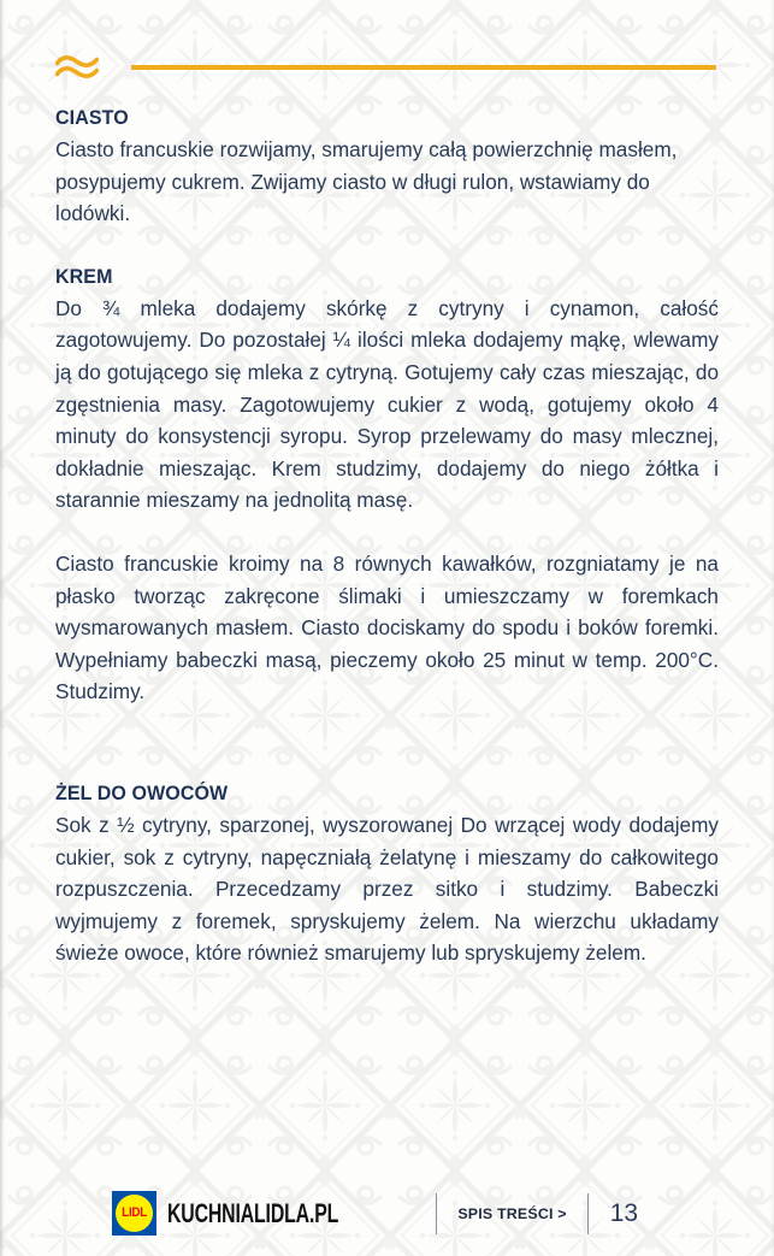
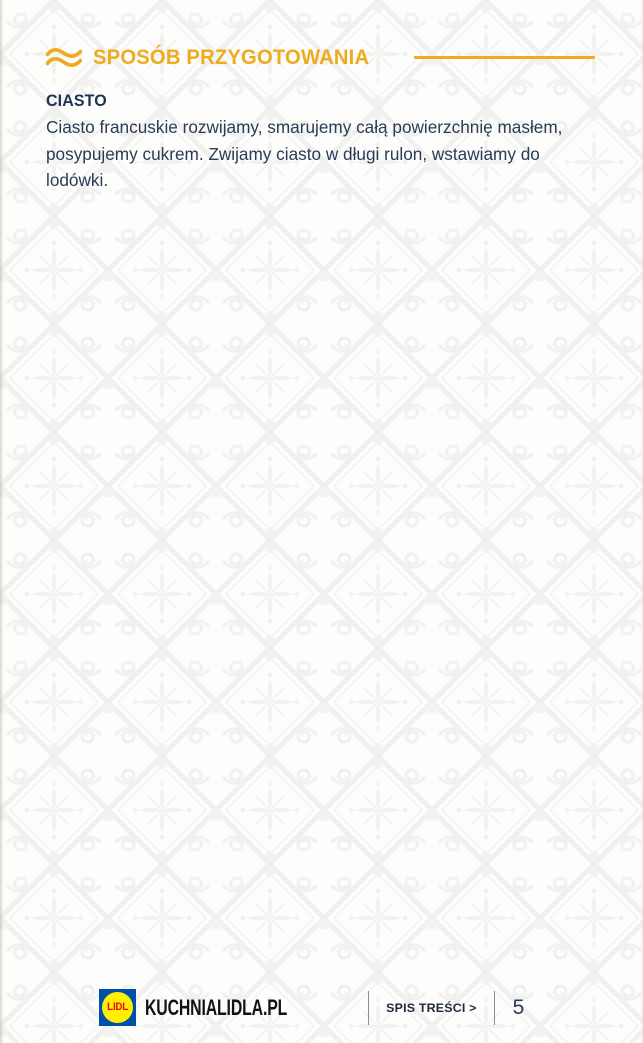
+ SPOSÓB PRZYGOTOWANIA
  CIASTO
  Ciasto francuskie rozwijamy, smarujemy całą powierzchnię masłem, posypujemy cukrem. Zwijamy ciasto w długi rulon, wstawiamy do lodówki.
- KREM
- Do ¾ mleka dodajemy skórkę z cytryny i cynamon, całość zagotowujemy. Do pozostałej ¼ ilości mleka dodajemy mąkę, wlewamy ją do gotującego się mleka z cytryną. Gotujemy cały czas mieszając, do zgęstnienia masy. Zagotowujemy cukier z wodą, gotujemy około 4 minuty do konsystencji syropu. Syrop przelewamy do masy mlecznej, dokładnie mieszając. Krem studzimy, dodajemy do niego żółtka i starannie mieszamy na jednolitą masę.
- Ciasto francuskie kroimy na 8 równych kawałków, rozgniatamy je na płasko tworząc zakręcone ślimaki i umieszczamy w foremkach wysmarowanych masłem. Ciasto dociskamy do spodu i boków foremki. Wypełniamy babeczki masą, pieczemy około 25 minut w temp. 200°C. Studzimy.
- ŻEL DO OWOCÓW
- Sok z ½ cytryny, sparzonej, wyszorowanej Do wrzącej wody dodajemy cukier, sok z cytryny, napęczniałą żelatynę i mieszamy do całkowitego rozpuszczenia. Przecedzamy przez sitko i studzimy. Babeczki wyjmujemy z foremek, spryskujemy żelem. Na wierzchu układamy świeże owoce, które również smarujemy lub spryskujemy żelem.
  LIDL
  KUCHNIALIDLA.PL
  SPIS TREŚCI >
- 13
+ 5
